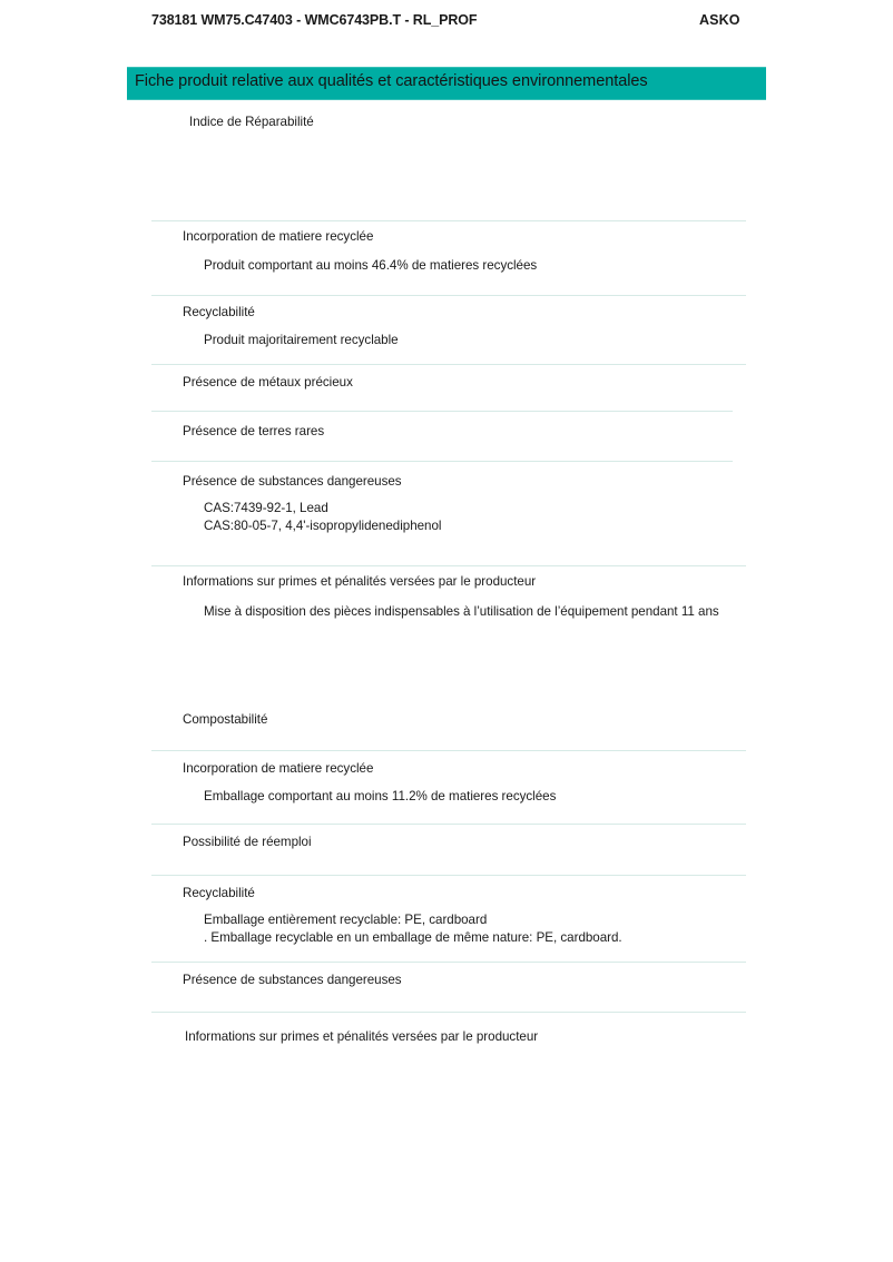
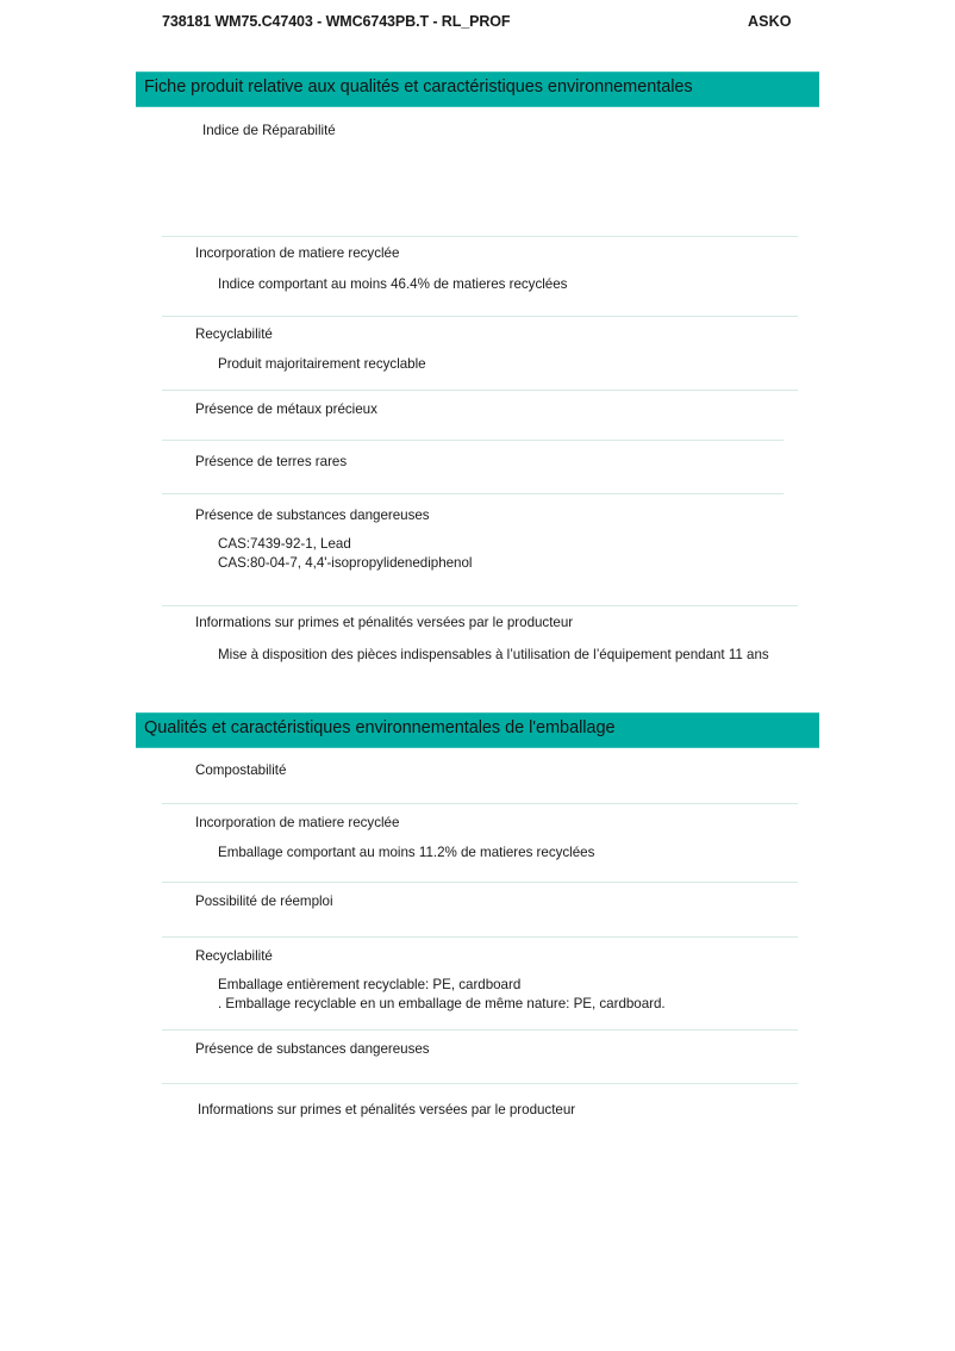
  738181 WM75.C47403 - WMC6743PB.T - RL_PROF
  ASKO
  Fiche produit relative aux qualités et caractéristiques environnementales
  Indice de Réparabilité
  Incorporation de matiere recyclée
- Produit comportant au moins 46.4% de matieres recyclées
+ Indice comportant au moins 46.4% de matieres recyclées
  Recyclabilité
  Produit majoritairement recyclable
  Présence de métaux précieux
  Présence de terres rares
  Présence de substances dangereuses
  CAS:7439-92-1, Lead
- CAS:80-05-7, 4,4'-isopropylidenediphenol
+ CAS:80-04-7, 4,4'-isopropylidenediphenol
  Informations sur primes et pénalités versées par le producteur
  Mise à disposition des pièces indispensables à l’utilisation de l’équipement pendant 11 ans
+ Qualités et caractéristiques environnementales de l'emballage
  Compostabilité
  Incorporation de matiere recyclée
  Emballage comportant au moins 11.2% de matieres recyclées
  Possibilité de réemploi
  Recyclabilité
  Emballage entièrement recyclable: PE, cardboard
  . Emballage recyclable en un emballage de même nature: PE, cardboard.
  Présence de substances dangereuses
  Informations sur primes et pénalités versées par le producteur
